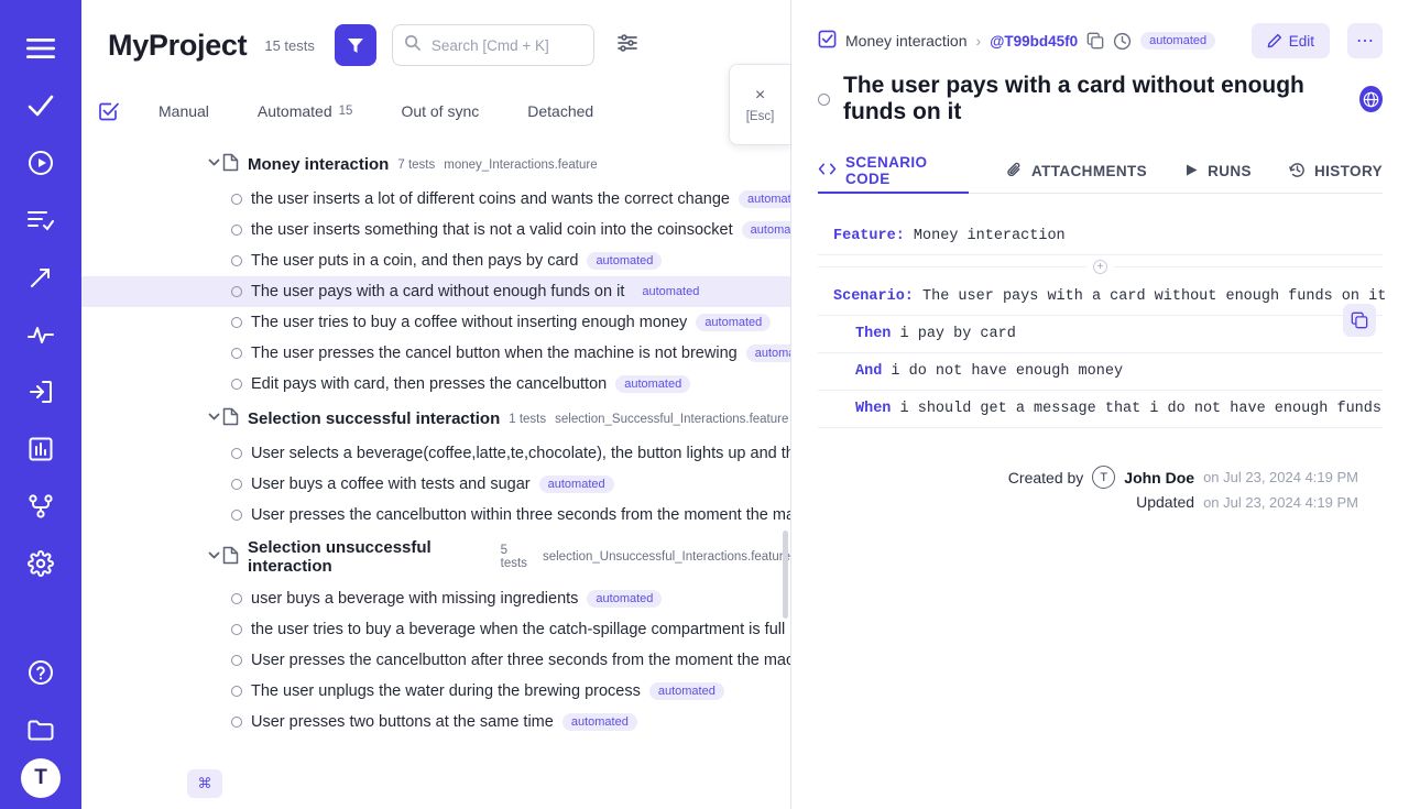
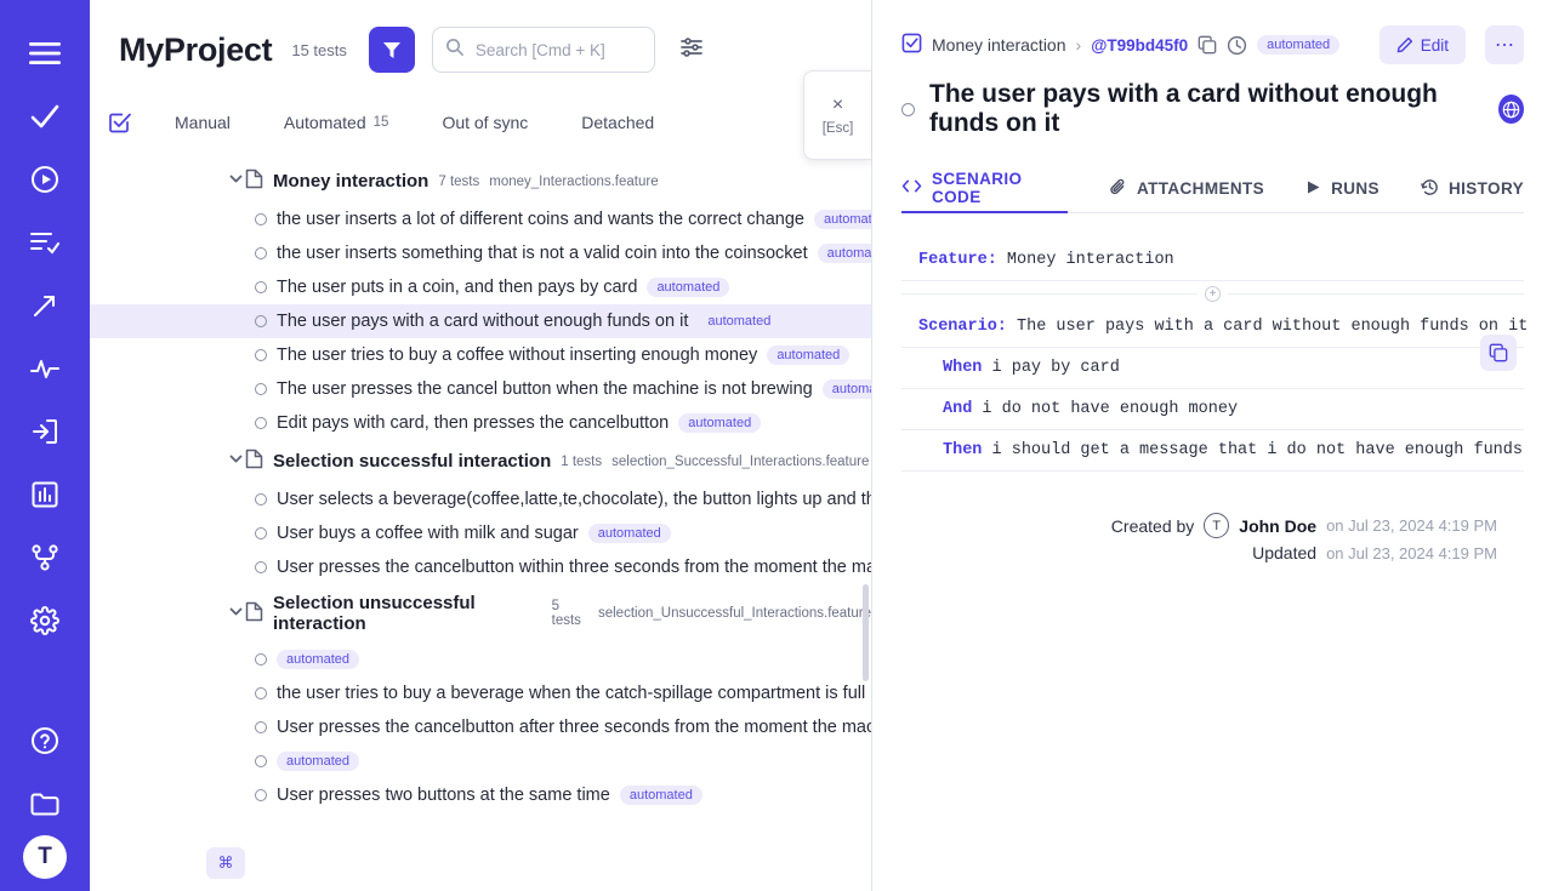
  T
  MyProject
  15 tests
  Search [Cmd + K]
  Manual
  Automated
  15
  Out of sync
  Detached
  Money interaction
  7 tests
  money_Interactions.feature
  the user inserts a lot of different coins and wants the correct change
  automat
  the user inserts something that is not a valid coin into the coinsocket
  The user puts in a coin, and then pays by card
  automated
  The user pays with a card without enough funds on it
  automated
  The user tries to buy a coffee without inserting enough money
  automated
  The user presses the cancel button when the machine is not brewing
  Edit pays with card, then presses the cancelbutton
  automated
  Selection successful interaction
  1 tests
  selection_Successful_Interactions.feature
  User selects a beverage(coffee,latte,te,chocolate), the button lights up and th
- User buys a coffee with tests and sugar
+ User buys a coffee with milk and sugar
  automated
  User presses the cancelbutton within three seconds from the moment the m
  Selection unsuccessful interaction
  5 tests
  selection_Unsuccessful_Interactions.featur
- user buys a beverage with missing ingredients
  automated
  the user tries to buy a beverage when the catch-spillage compartment is full
  User presses the cancelbutton after three seconds from the moment the mac
- The user unplugs the water during the brewing process
  automated
  User presses two buttons at the same time
  automated
  ×
  [Esc]
  ⌘
  Money interaction
  ›
  @T99bd45f0
  automated
  Edit
  ⋯
  The user pays with a card without enough funds on it
  SCENARIO CODE
  ATTACHMENTS
  RUNS
  HISTORY
  Feature: Money interaction
  +
  Scenario: The user pays with a card without enough funds on it
- Then i pay by card
+ When i pay by card
  And i do not have enough money
- When i should get a message that i do not have enough funds
+ Then i should get a message that i do not have enough funds
  Created by
  T
  John Doe
  on Jul 23, 2024 4:19 PM
  Updated
  on Jul 23, 2024 4:19 PM
